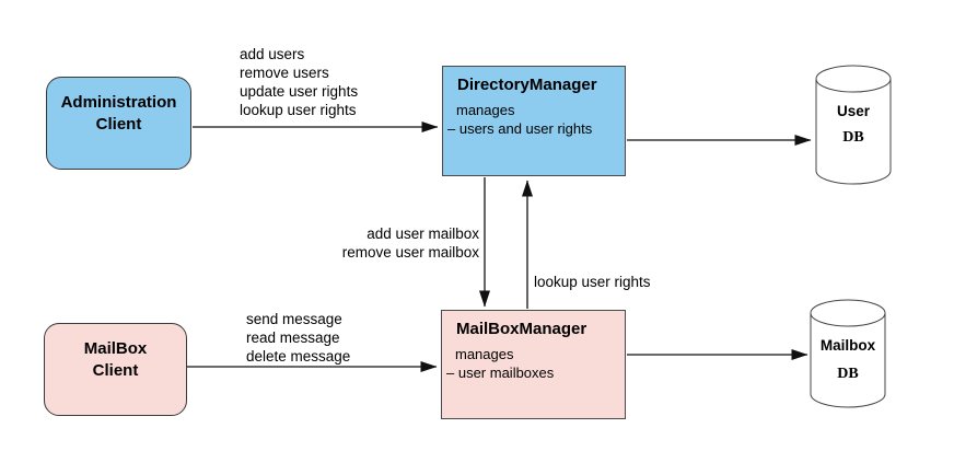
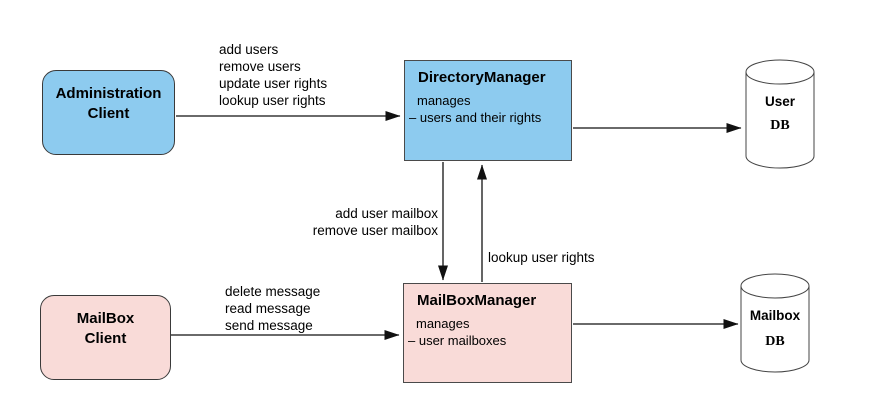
  Administration
  Client
  DirectoryManager
  manages
- – users and user rights
+ – users and their rights
  User
  DB
  MailBox
  Client
  MailBoxManager
  manages
  – user mailboxes
  Mailbox
  DB
  add users
  remove users
  update user rights
  lookup user rights
  add user mailbox
  remove user mailbox
  lookup user rights
- send message
+ delete message
  read message
- delete message
+ send message
